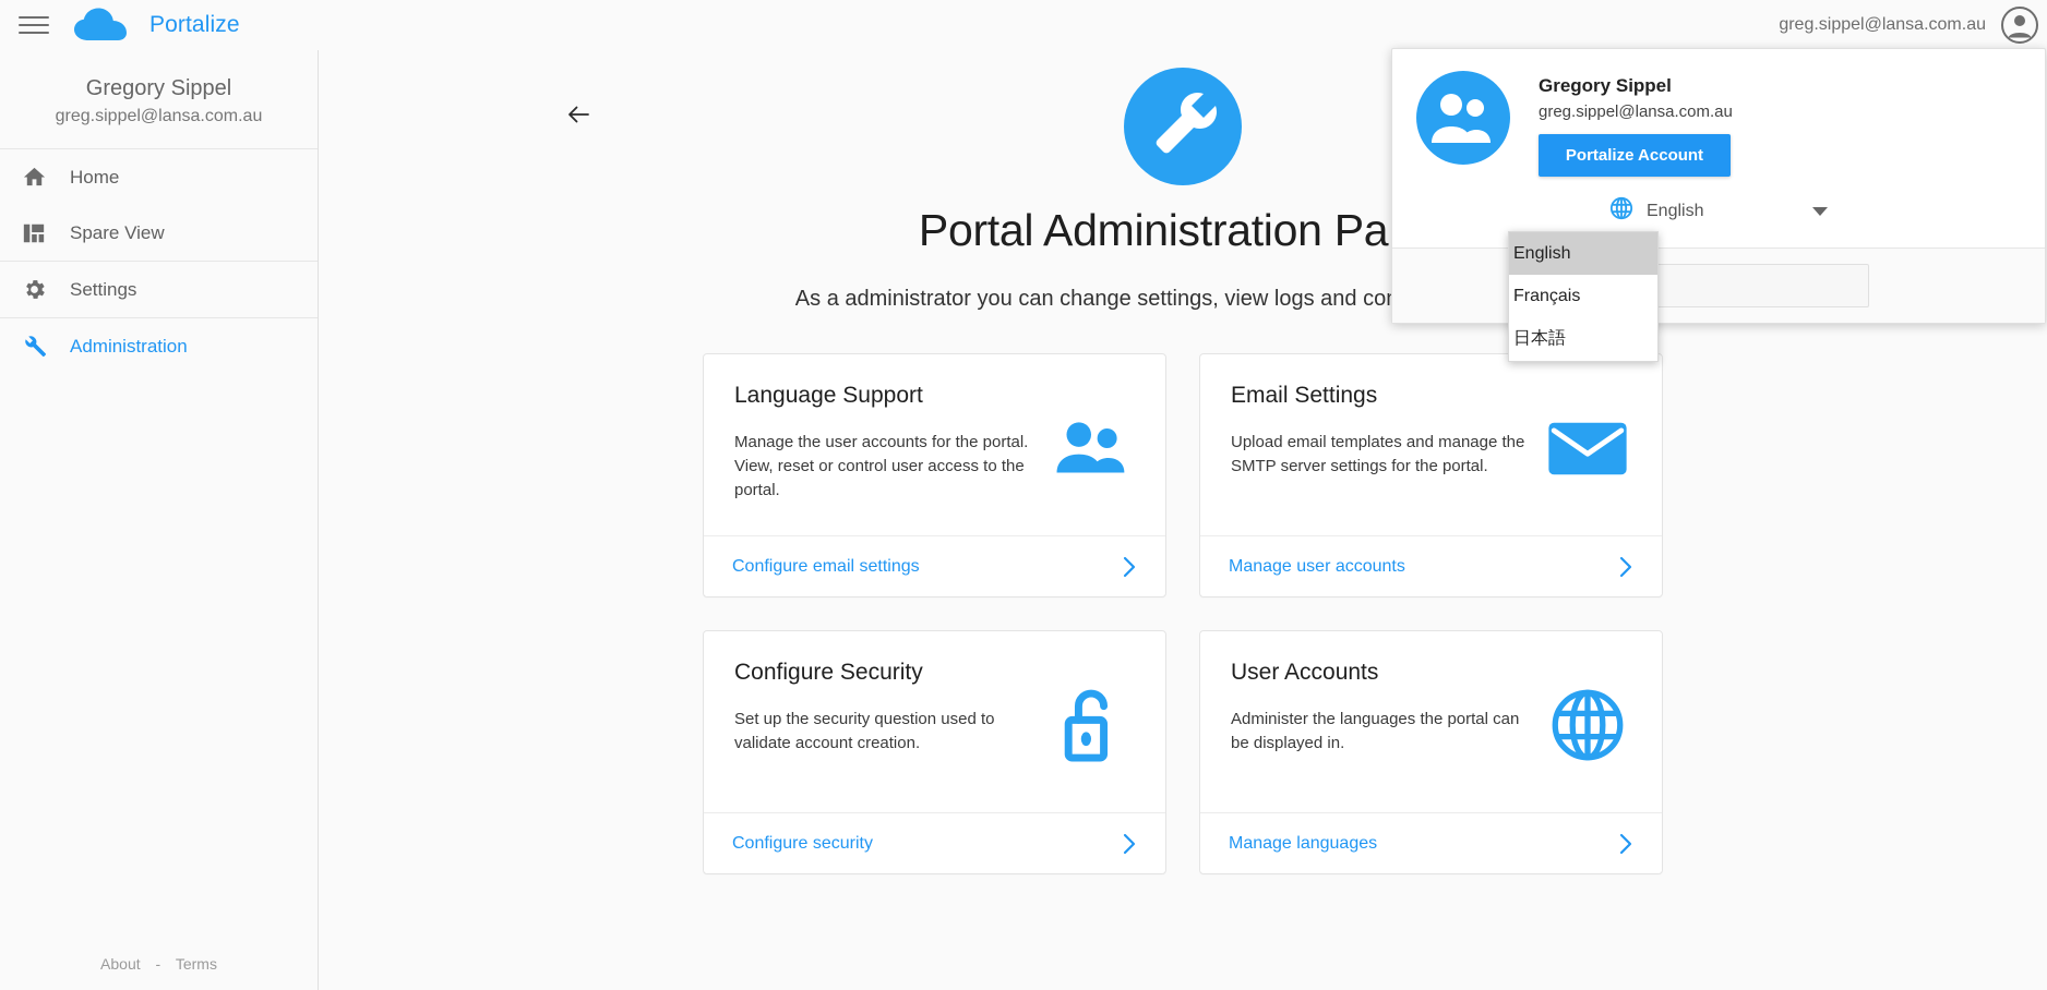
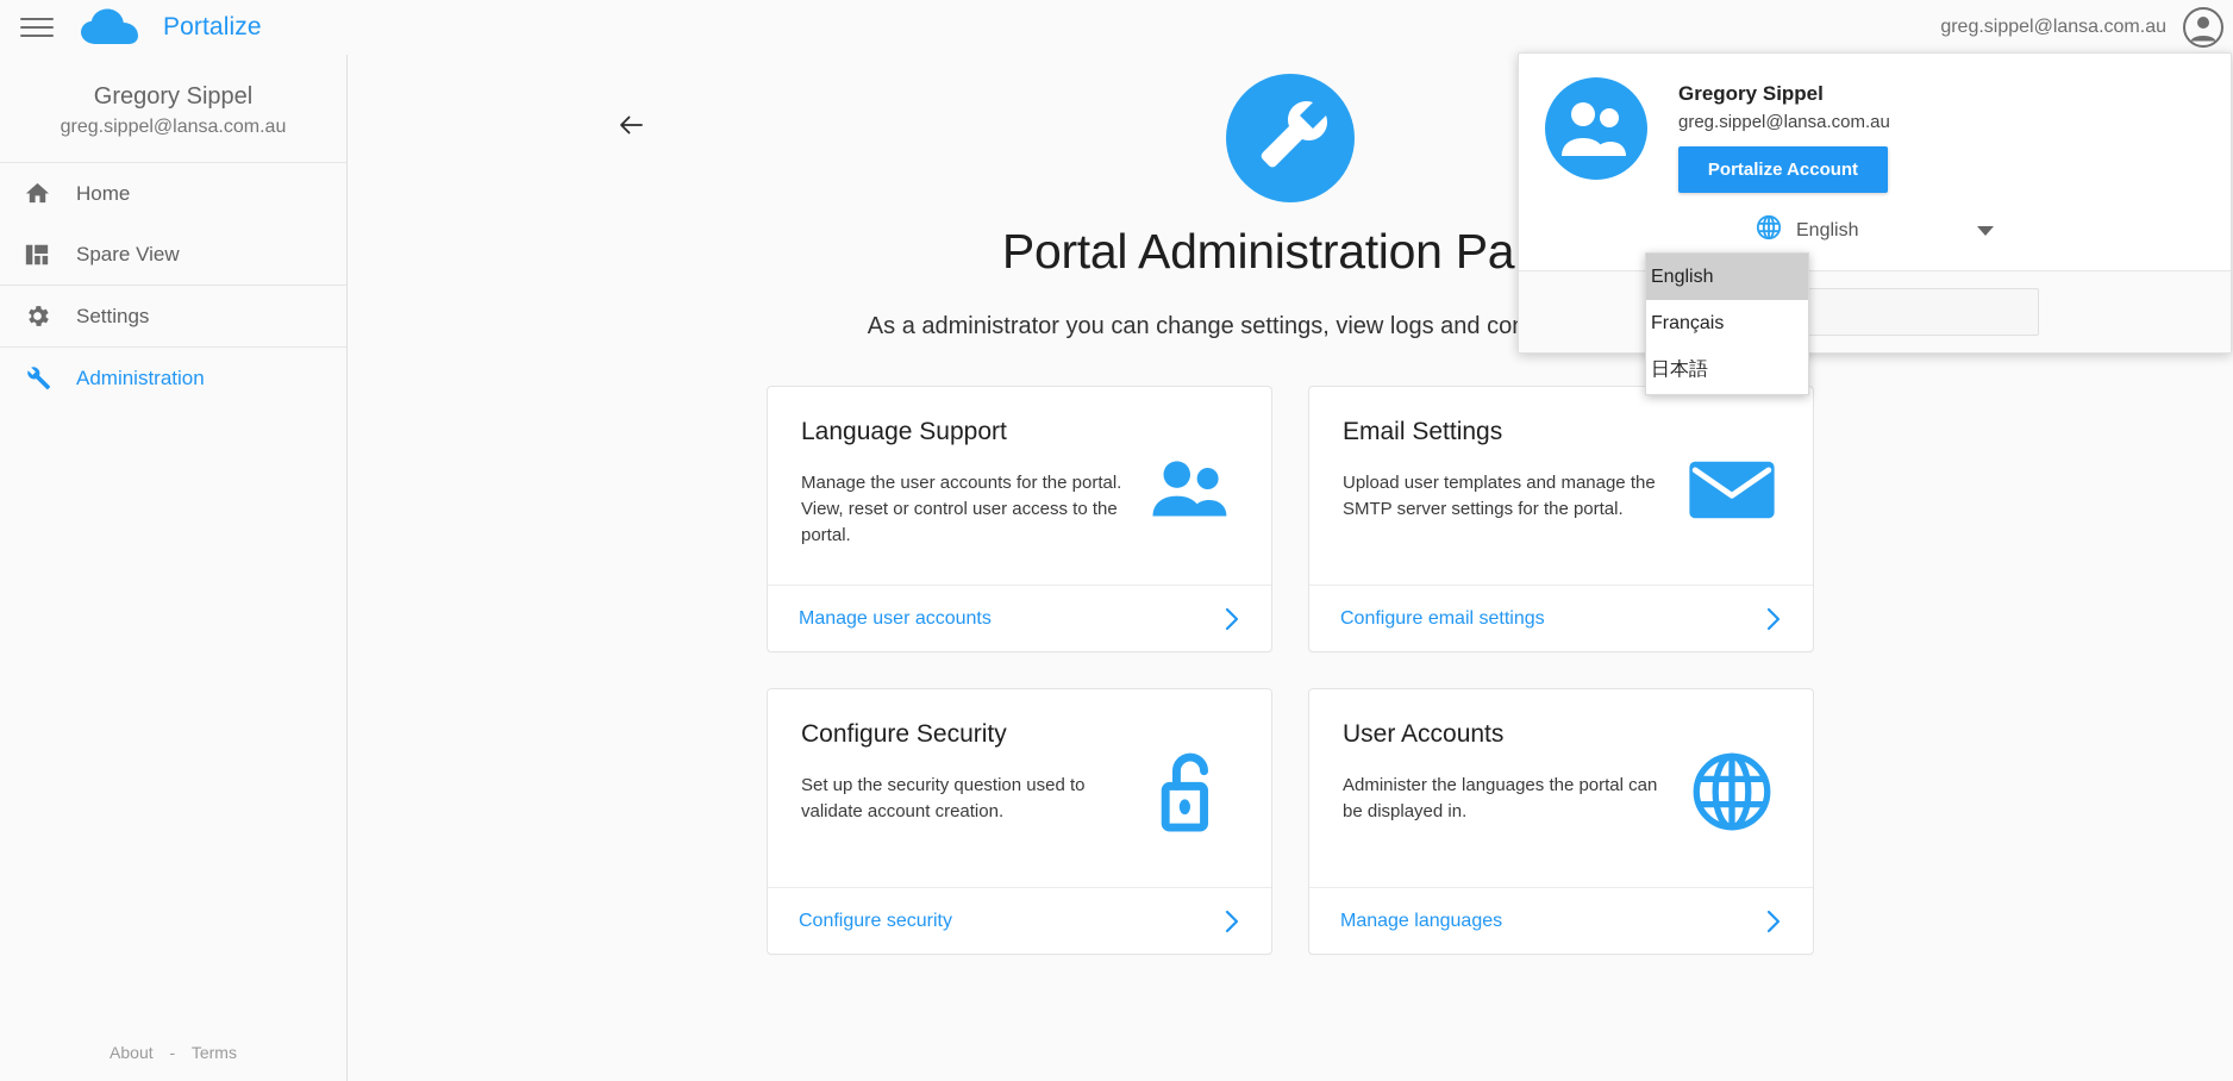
  Portalize
  greg.sippel@lansa.com.au
  Gregory Sippel
  greg.sippel@lansa.com.au
  Home
  Spare View
  Settings
  Administration
  About - Terms
  Portal Administration Pa
  As a administrator you can change settings, view logs and co
  Language Support
  Manage the user accounts for the portal. View, reset or control user access to the portal.
- Configure email settings
+ Manage user accounts
  Email Settings
- Upload email templates and manage the SMTP server settings for the portal.
+ Upload user templates and manage the SMTP server settings for the portal.
- Manage user accounts
+ Configure email settings
  Configure Security
  Set up the security question used to validate account creation.
  Configure security
  User Accounts
  Administer the languages the portal can be displayed in.
  Manage languages
  Gregory Sippel
  greg.sippel@lansa.com.au
  Portalize Account
  English
  English
  Français
  日本語
